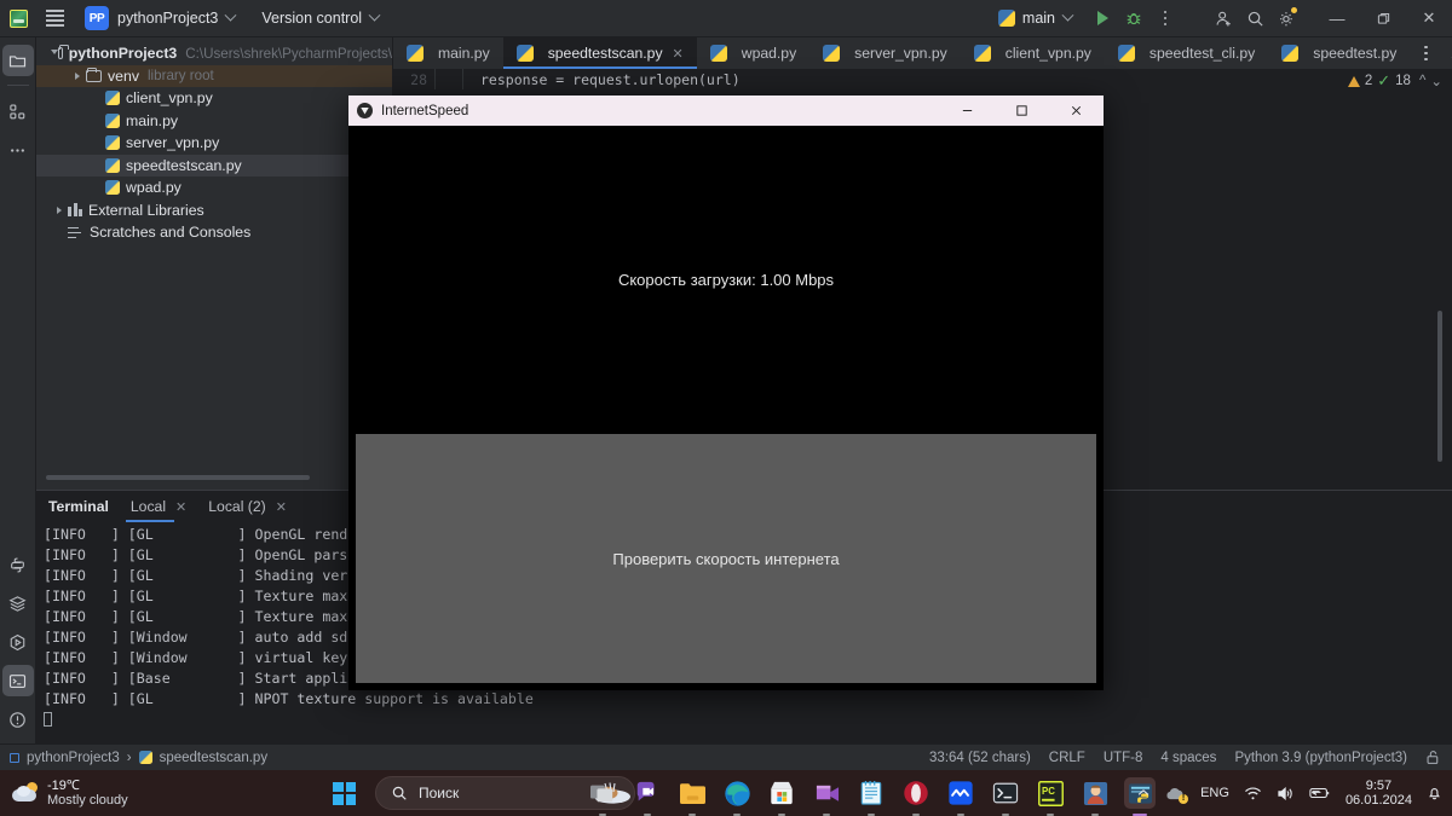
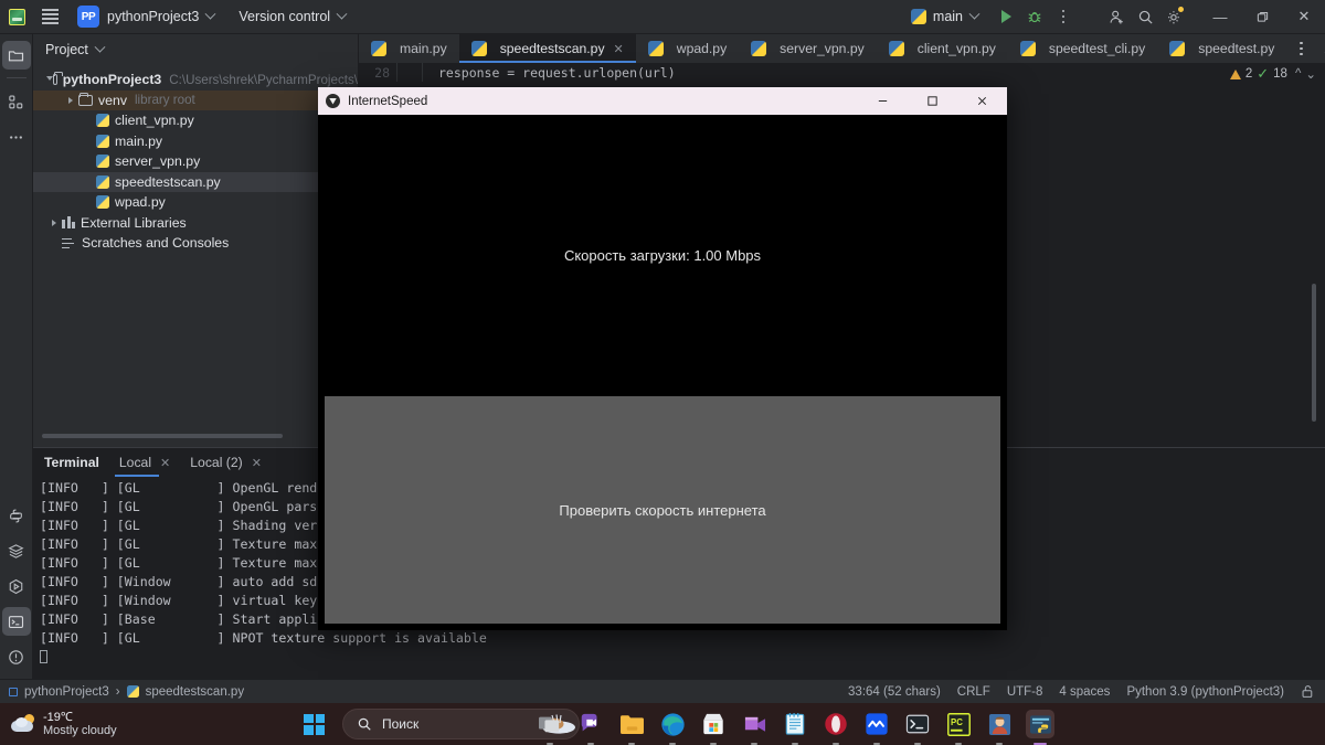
  PP
  pythonProject3
  Version control
  main
  —
  ✕
+ Project
  pythonProject3
  C:\Users\shrek\PycharmProjects\
  venv
  library root
  client_vpn.py
  main.py
  server_vpn.py
  speedtestscan.py
  wpad.py
  External Libraries
  Scratches and Consoles
  main.py
  speedtestscan.py
  ✕
  wpad.py
  server_vpn.py
  client_vpn.py
  speedtest_cli.py
  speedtest.py
  28
  response = request.urlopen(url)
  2
  ✓
  18
  ^
  ⌄
  Terminal
  Local
  ✕
  Local (2)
  ✕
  [INFO ] [GL ] OpenGL rend
  [INFO ] [GL ] OpenGL pars
  [INFO ] [GL ] Shading ver
  [INFO ] [GL ] Texture max
  [INFO ] [GL ] Texture max
  [INFO ] [Window ] auto add sd
  [INFO ] [Window ] virtual key
  [INFO ] [Base ] Start appli
  [INFO ] [GL ] NPOT texture support is available
  pythonProject3
  ›
  speedtestscan.py
  33:64 (52 chars)
  CRLF
  UTF-8
  4 spaces
  Python 3.9 (pythonProject3)
  InternetSpeed
  Скорость загрузки: 1.00 Mbps
  Проверить скорость интернета
  -19℃
  Mostly cloudy
  Поиск
  PC
- ENG
- 9:57
- 06.01.2024
